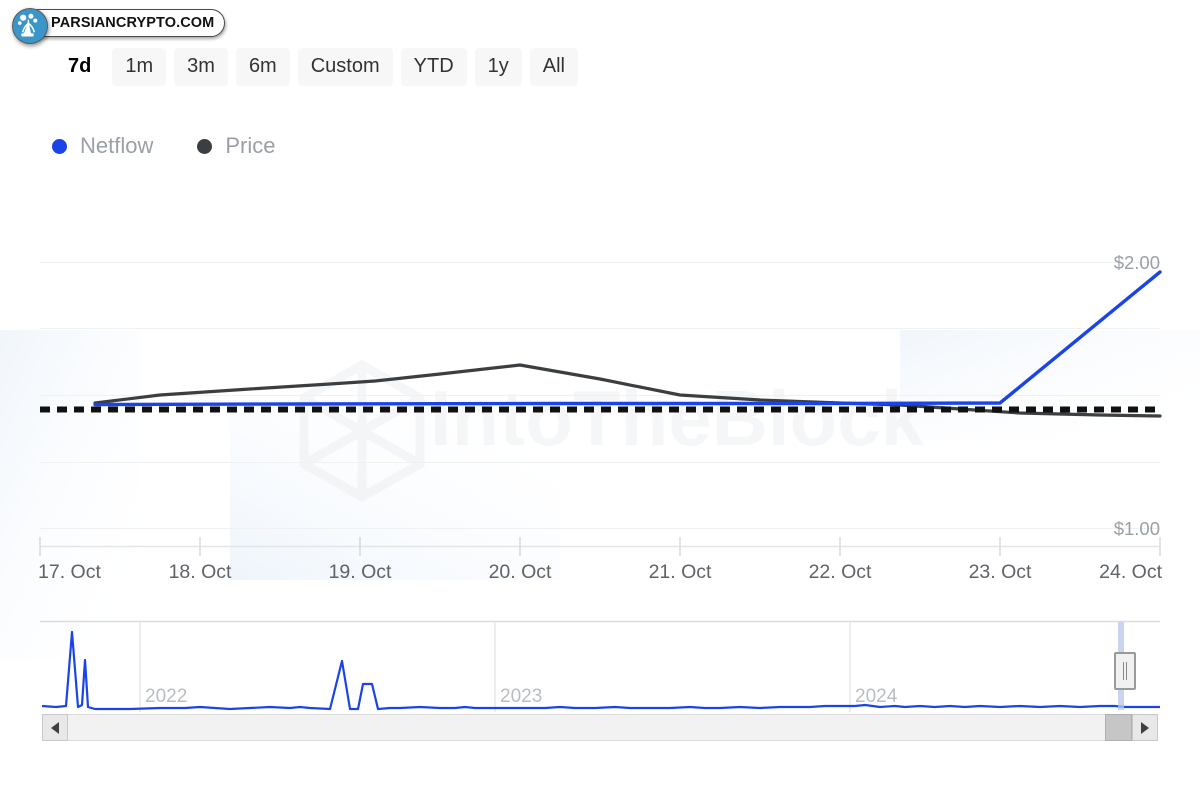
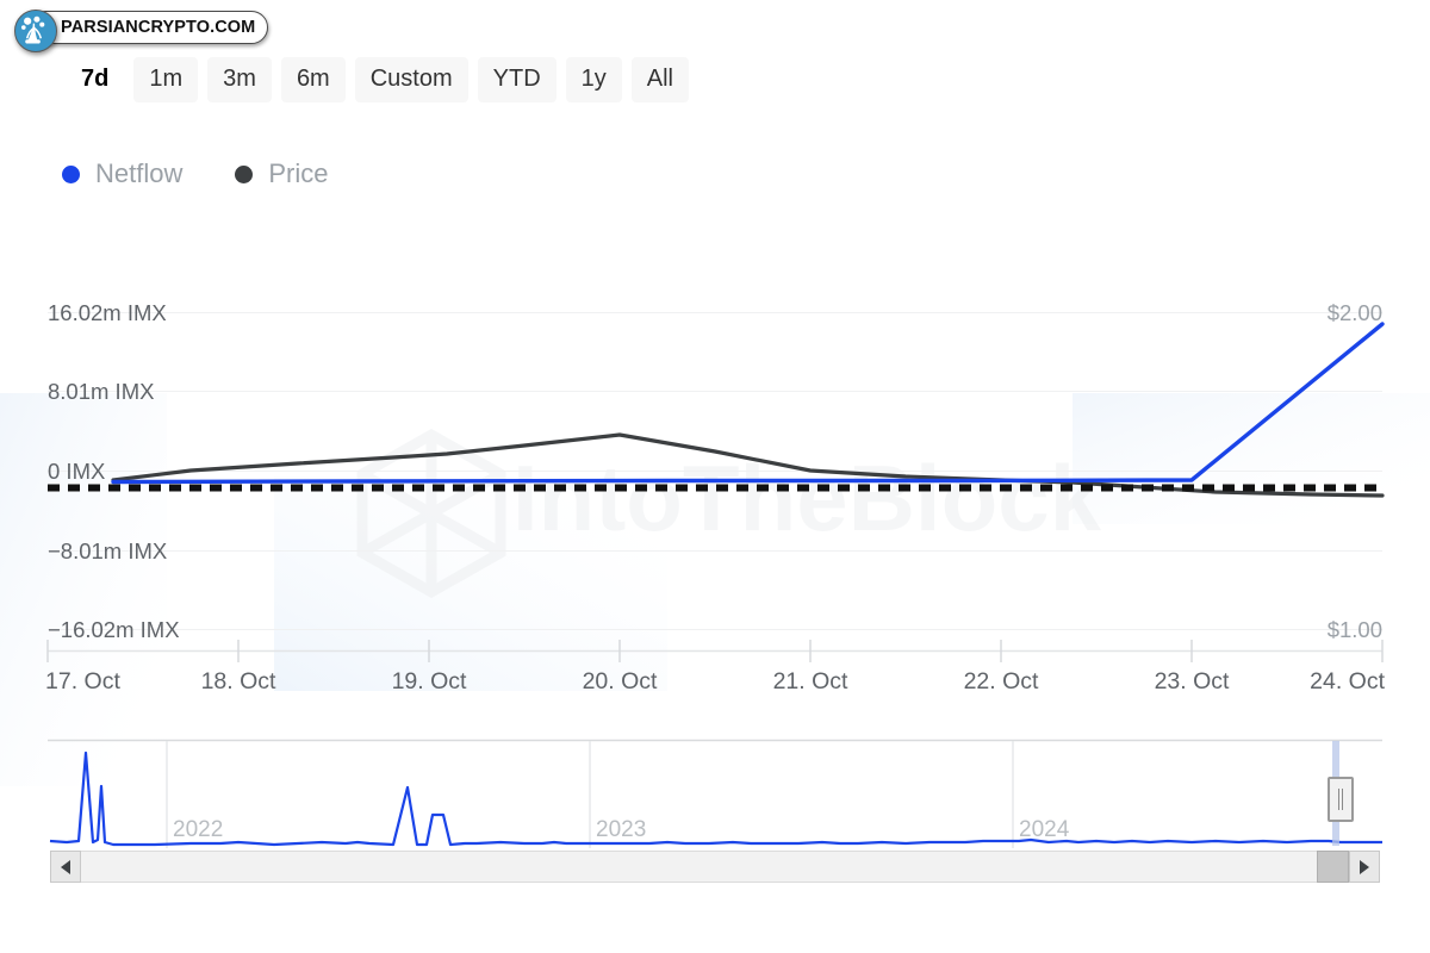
  IntoTheBlock
+ 16.02m IMX
+ 8.01m IMX
+ 0 IMX
+ −8.01m IMX
+ −16.02m IMX
  $2.00
  $1.00
  17. Oct
  18. Oct
  19. Oct
  20. Oct
  21. Oct
  22. Oct
  23. Oct
  24. Oct
  2022
  2023
  2024
  PARSIANCRYPTO.COM
  7d
  1m
  3m
  6m
  Custom
  YTD
  1y
  All
  Netflow
  Price
